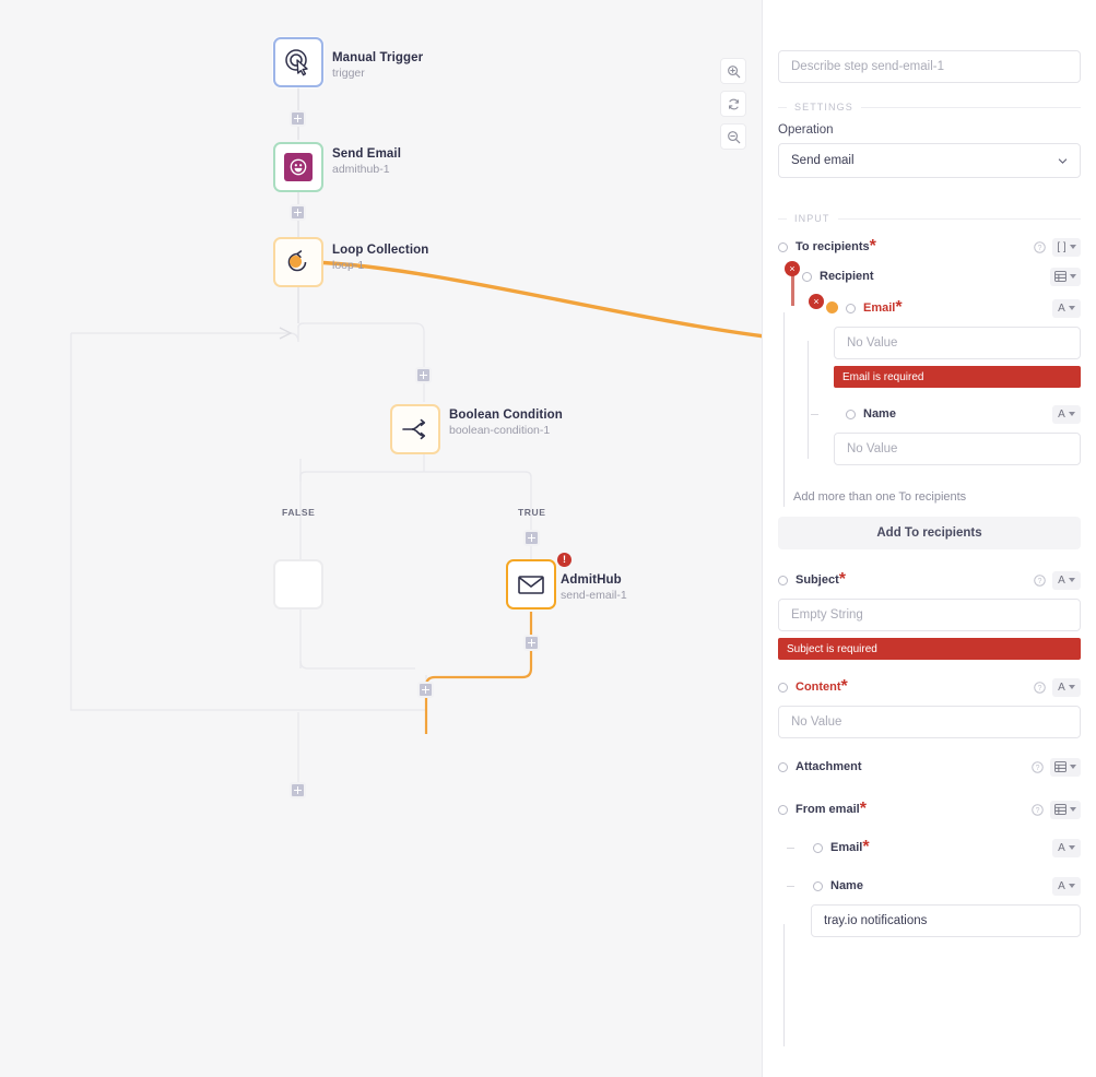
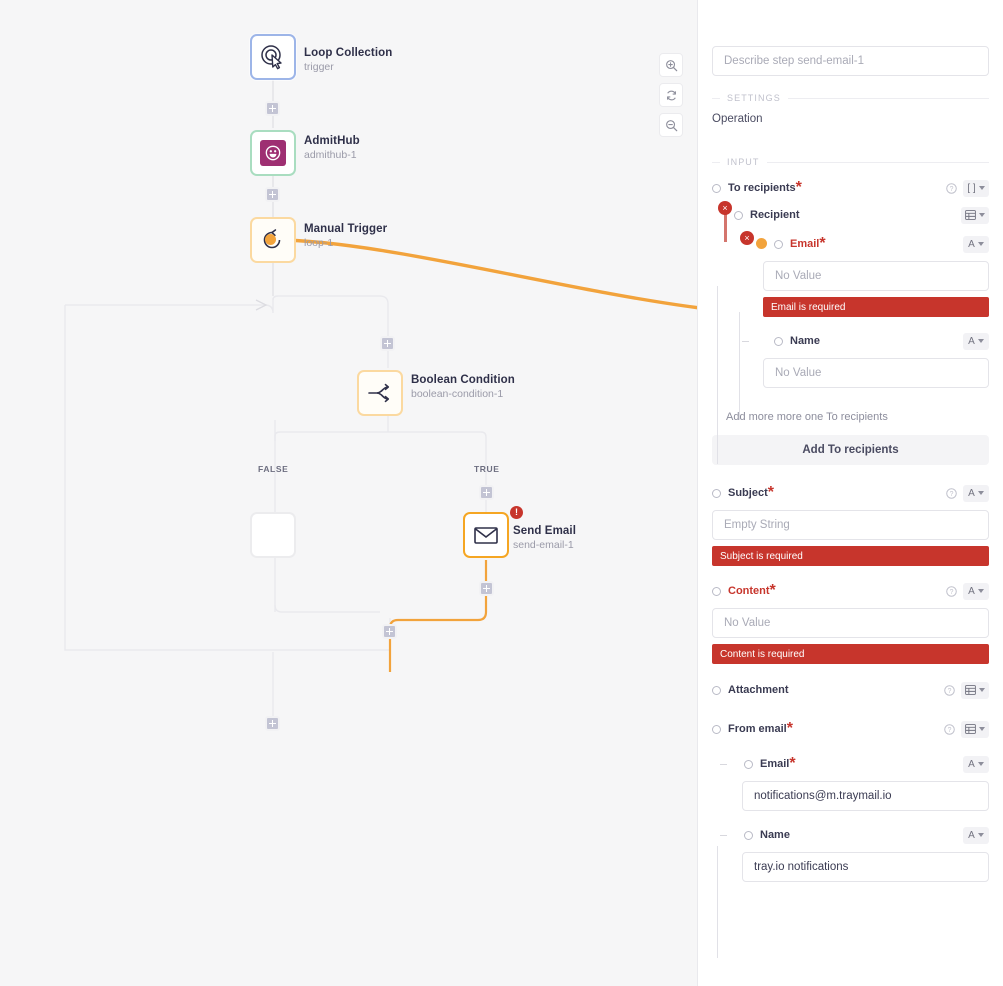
- Manual Trigger
+ Loop Collection
  trigger
- Send Email
+ AdmitHub
  admithub-1
- Loop Collection
+ Manual Trigger
  loop-1
  Boolean Condition
  boolean-condition-1
  FALSE
  TRUE
  !
- AdmitHub
+ Send Email
  send-email-1
  Describe step send-email-1
  SETTINGS
  Operation
- Send email
  INPUT
  To recipients
  *
  [ ]
  ×
  Recipient
  ×
  Email
  *
  A
  No Value
  Email is required
  Name
  A
  No Value
- Add more than one To recipients
+ Add more more one To recipients
  Add To recipients
  Subject
  *
  A
  Empty String
  Subject is required
  Content
  *
  A
  No Value
+ Content is required
  Attachment
  From email
  *
  Email
  *
  A
+ notifications@m.traymail.io
  Name
  A
  tray.io notifications
